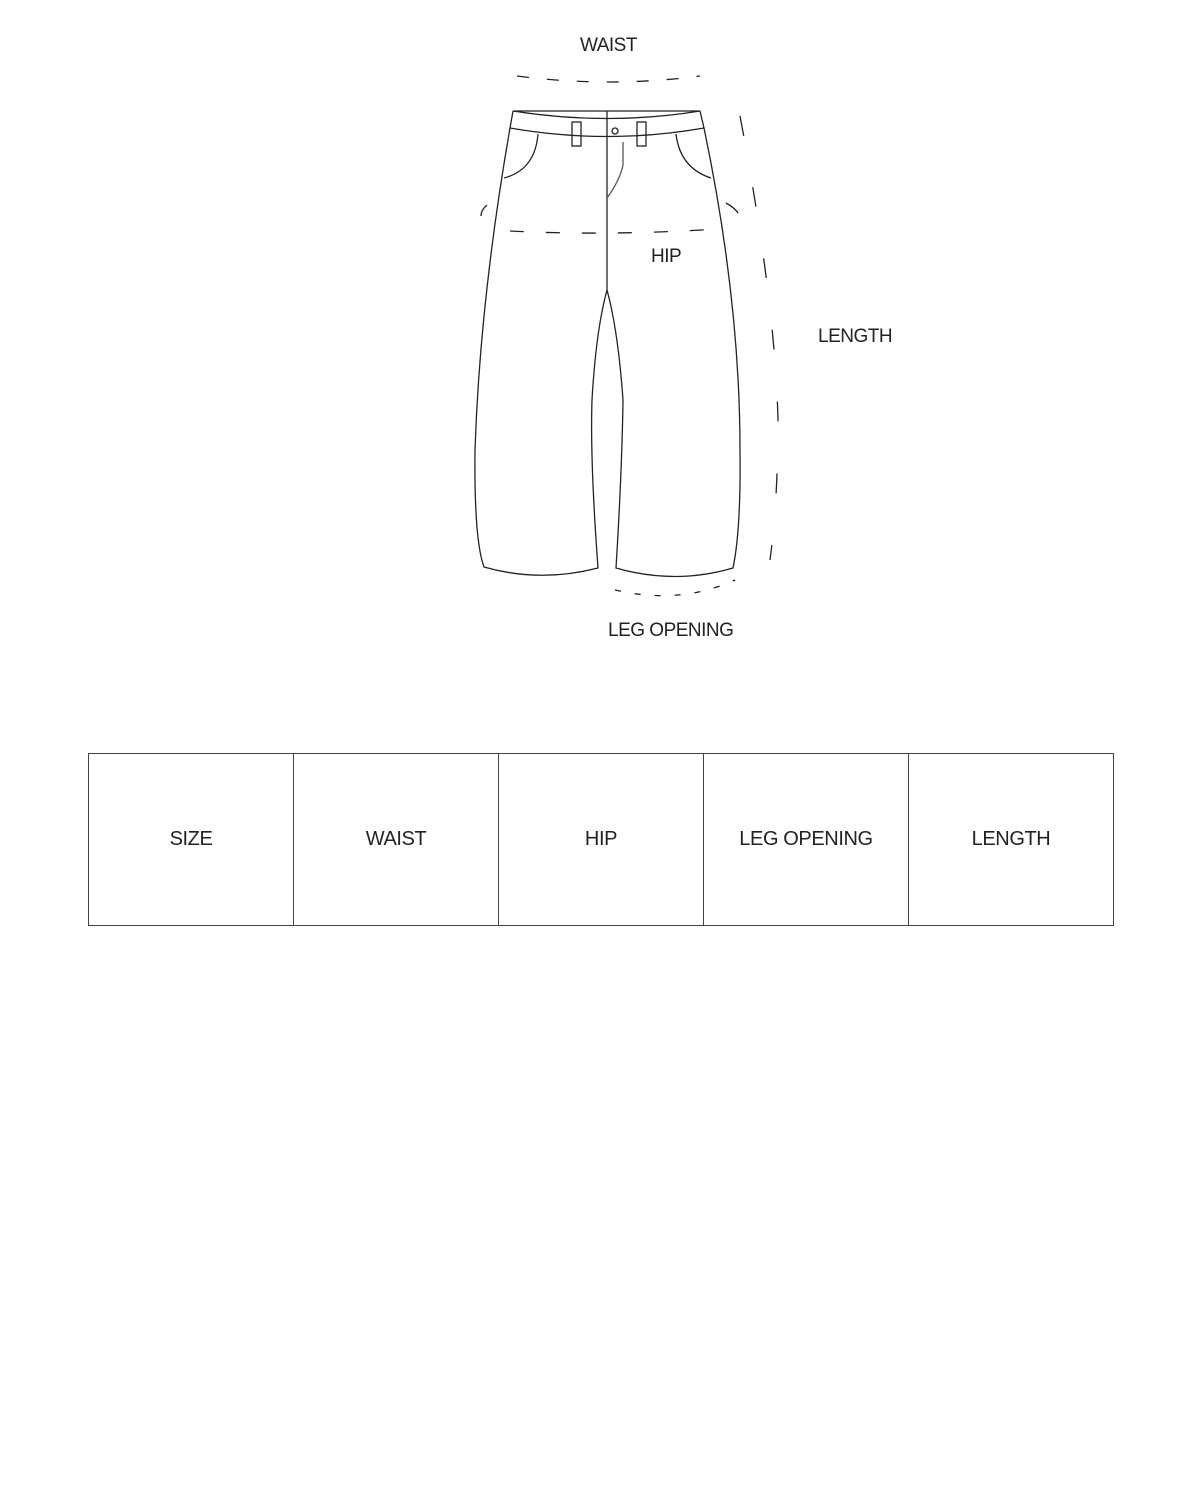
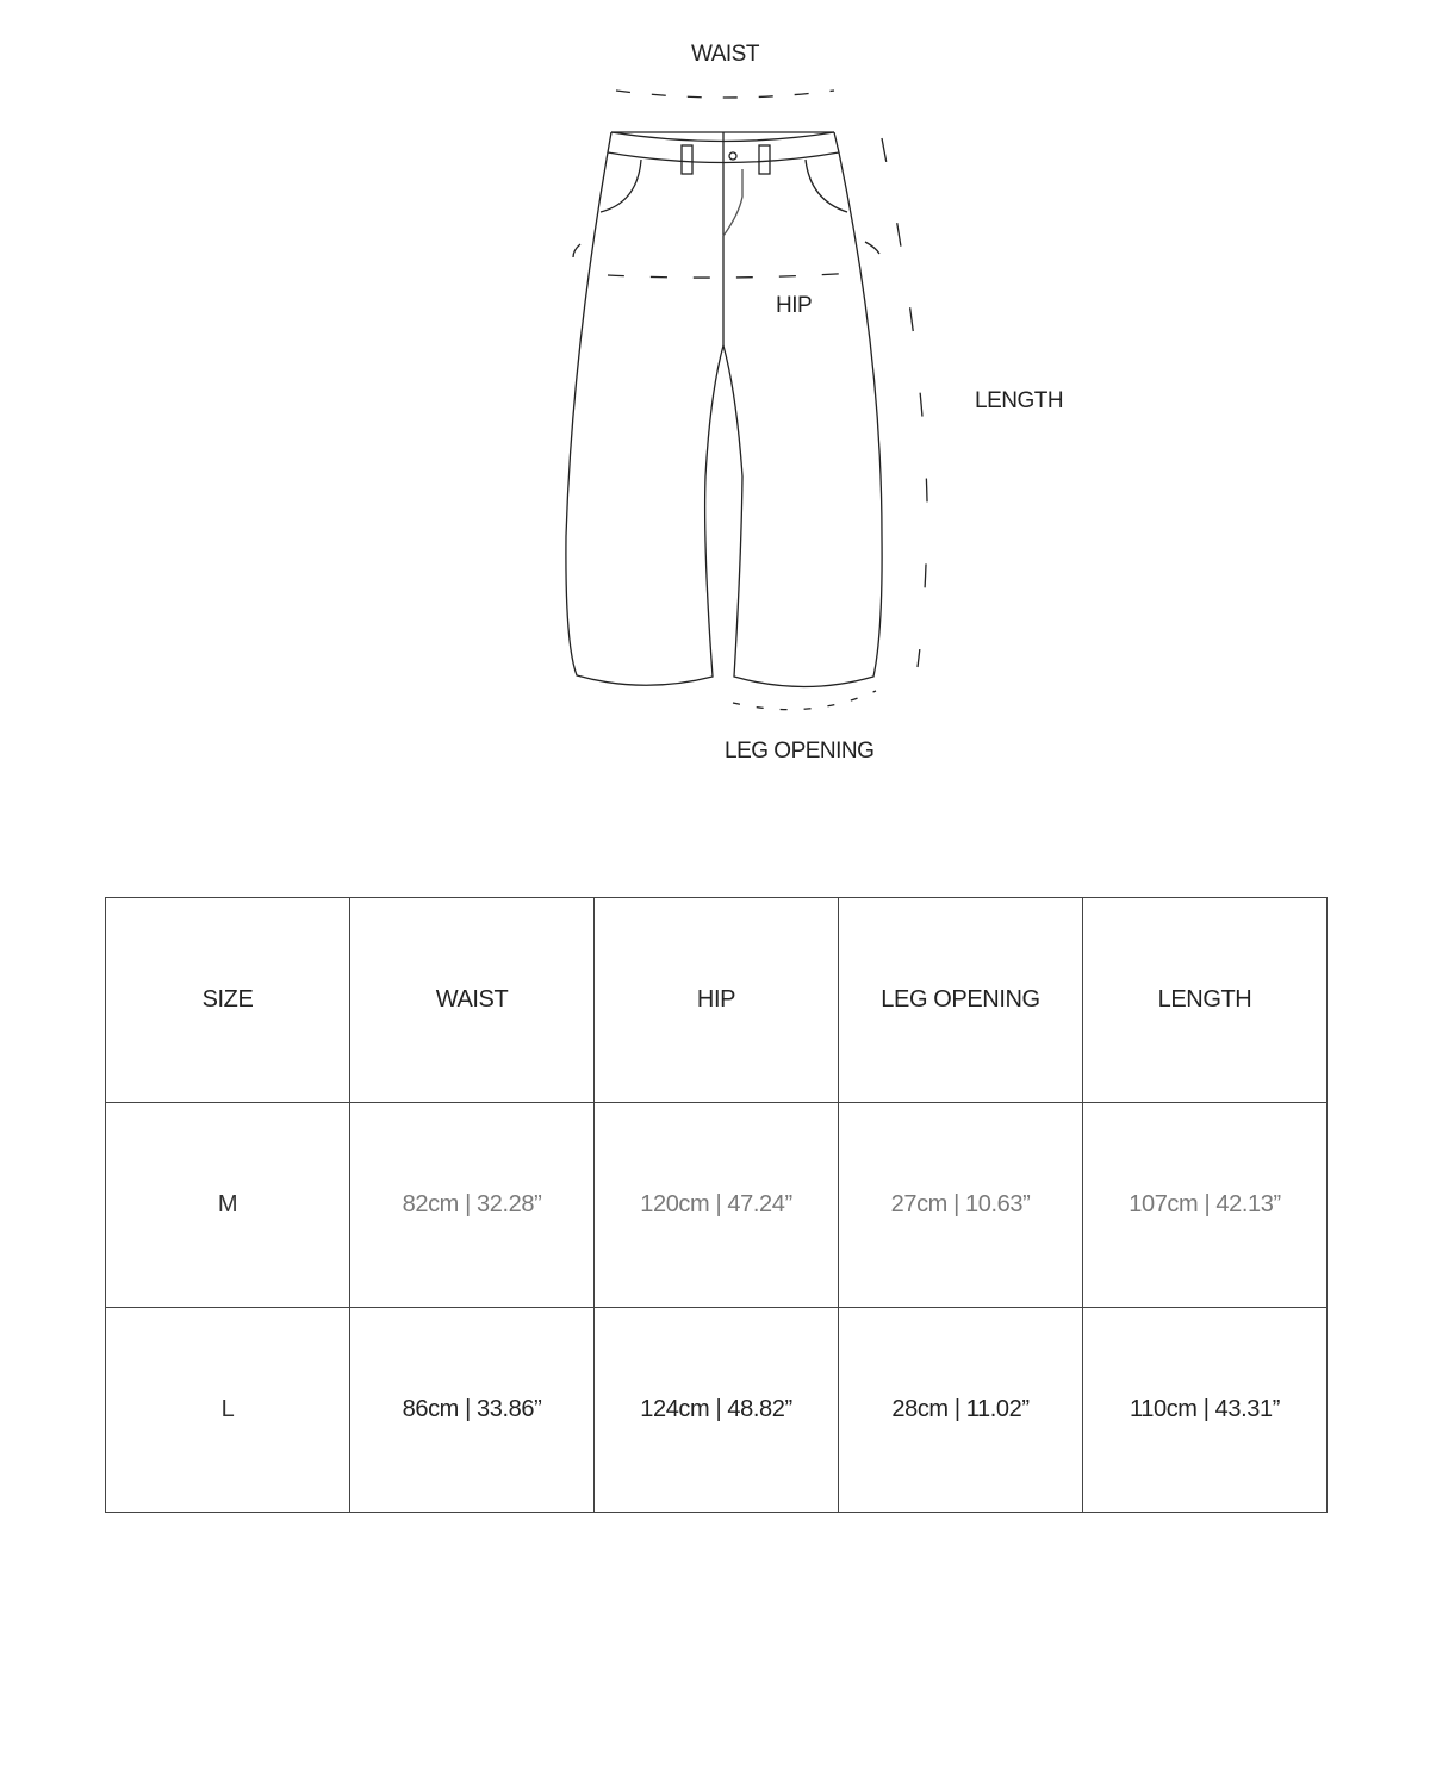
  WAIST
  HIP
  LENGTH
  LEG OPENING
  SIZE	WAIST	HIP	LEG OPENING	LENGTH
+ M	82cm | 32.28”	120cm | 47.24”	27cm | 10.63”	107cm | 42.13”
+ L	86cm | 33.86”	124cm | 48.82”	28cm | 11.02”	110cm | 43.31”
